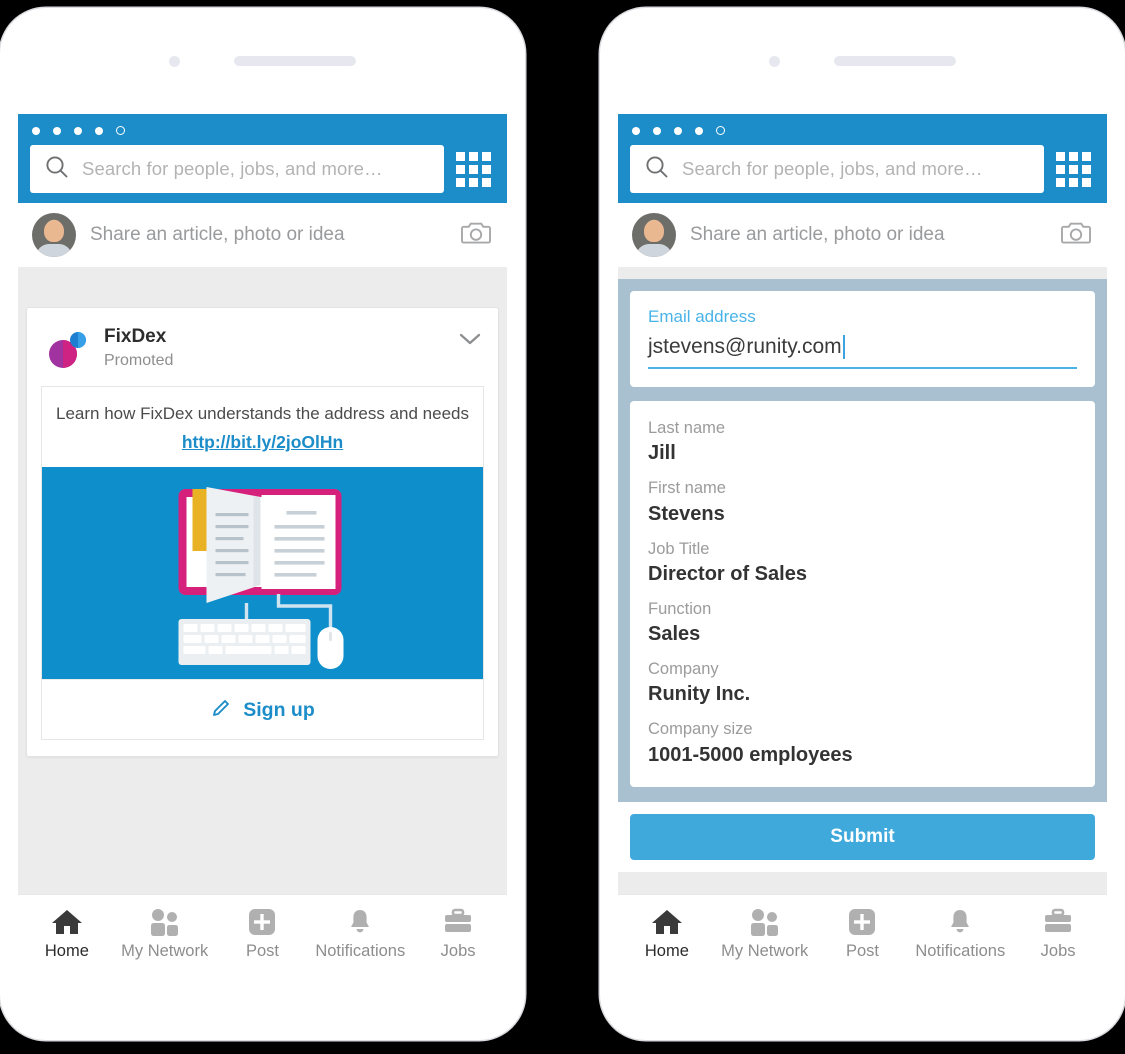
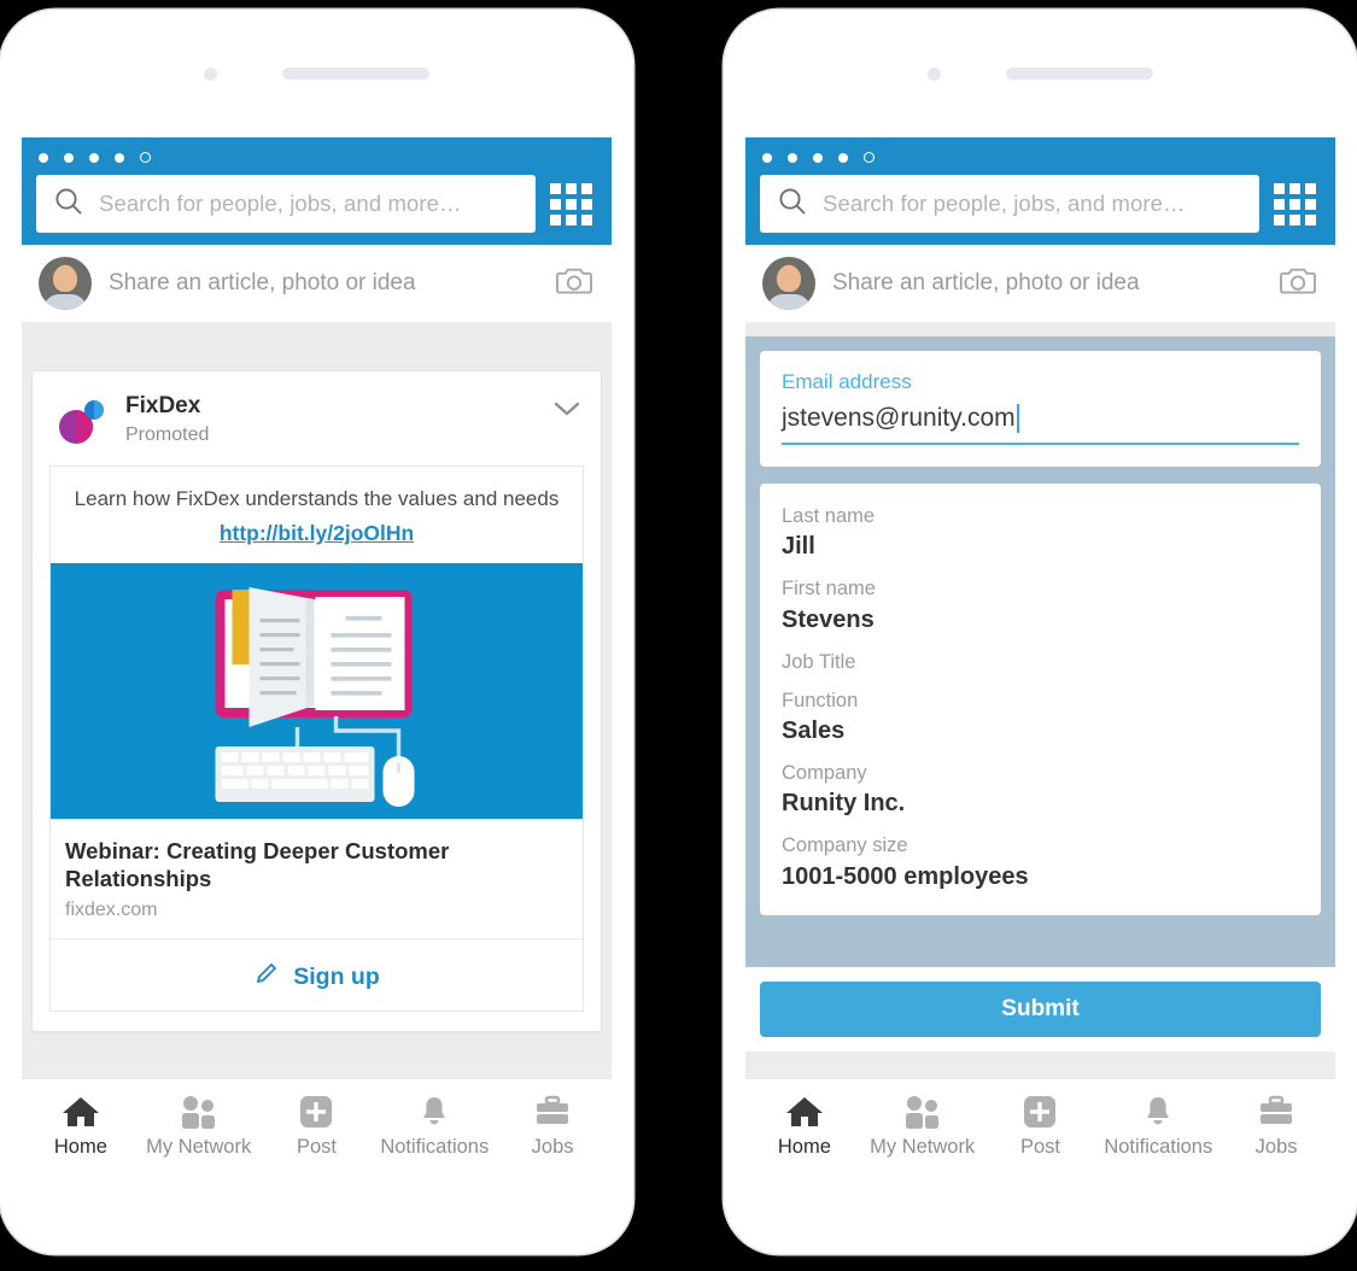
  Search for people, jobs, and more…
  Share an article, photo or idea
  FixDex
  Promoted
- Learn how FixDex understands the address and needs
+ Learn how FixDex understands the values and needs
  http://bit.ly/2joOlHn
+ Webinar: Creating Deeper Customer Relationships
+ fixdex.com
  Sign up
  Home
  My Network
  Post
  Notifications
  Jobs
  Search for people, jobs, and more…
  Share an article, photo or idea
  Email address
  jstevens@runity.com
  Last name
  Jill
  First name
  Stevens
  Job Title
- Director of Sales
  Function
  Sales
  Company
  Runity Inc.
  Company size
  1001-5000 employees
  Submit
  Home
  My Network
  Post
  Notifications
  Jobs
